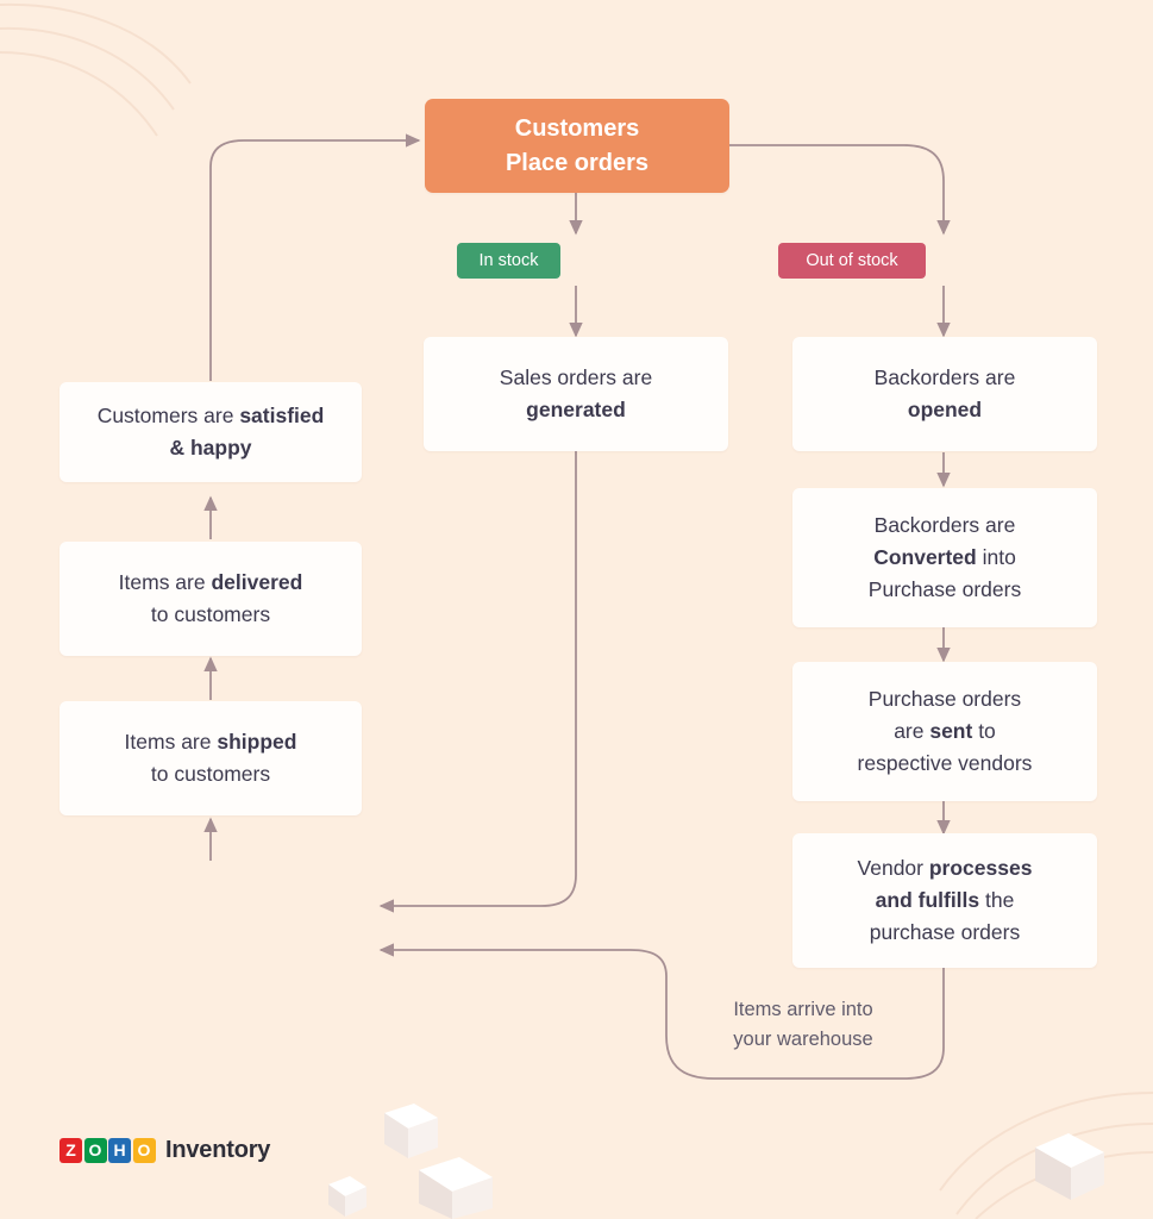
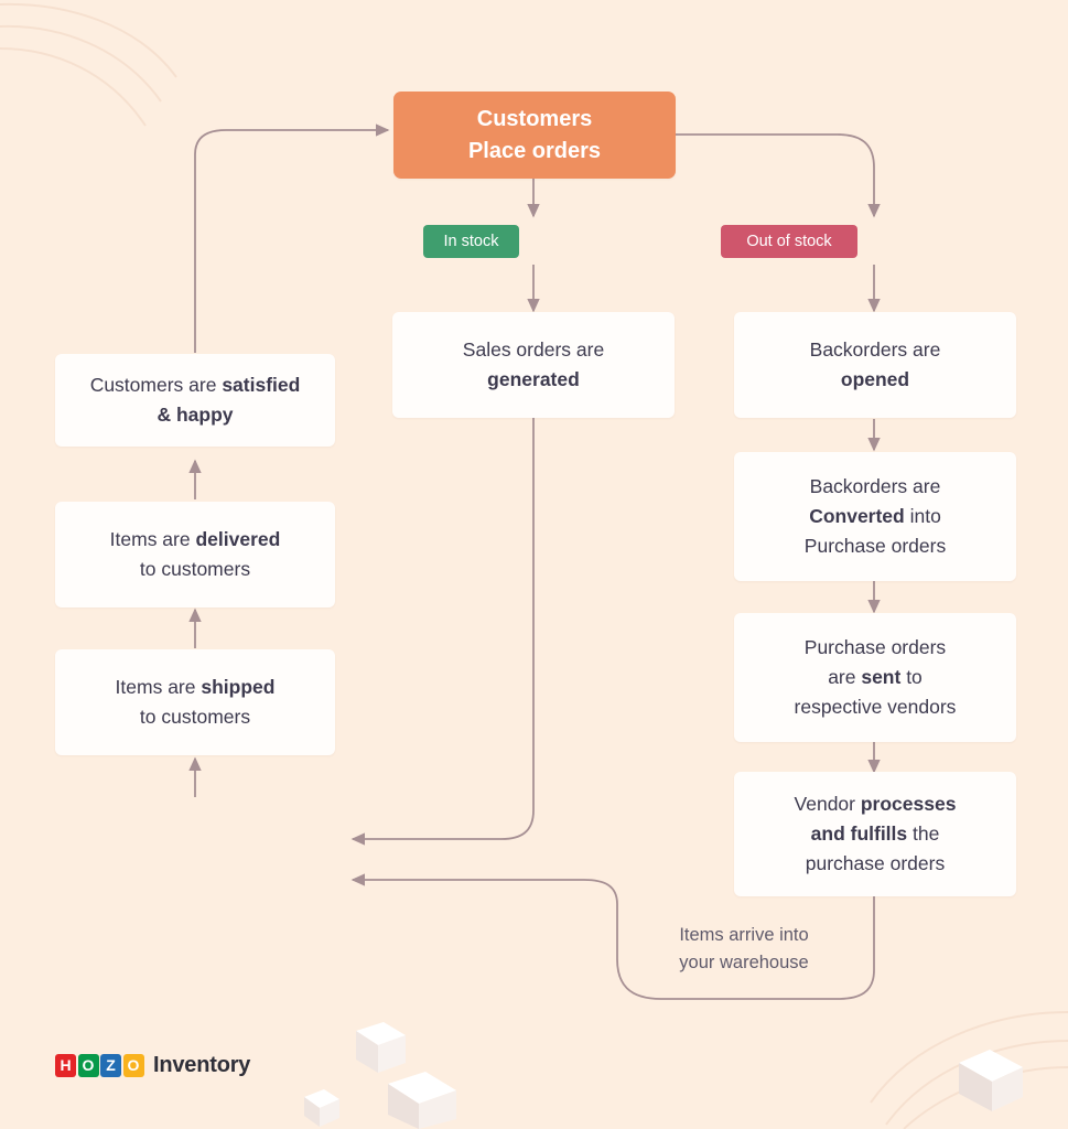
  Customers
  Place orders
  In stock
  Out of stock
  Sales orders are
  generated
  Backorders are
  opened
  Backorders are
  Converted into
  Purchase orders
  Purchase orders
  are sent to
  respective vendors
  Vendor processes
  and fulfills the
  purchase orders
  Items are shipped
  to customers
  Items are delivered
  to customers
  Customers are satisfied
  & happy
  Items arrive into
  your warehouse
- Z
+ H
  O
- H
+ Z
  O
  Inventory
